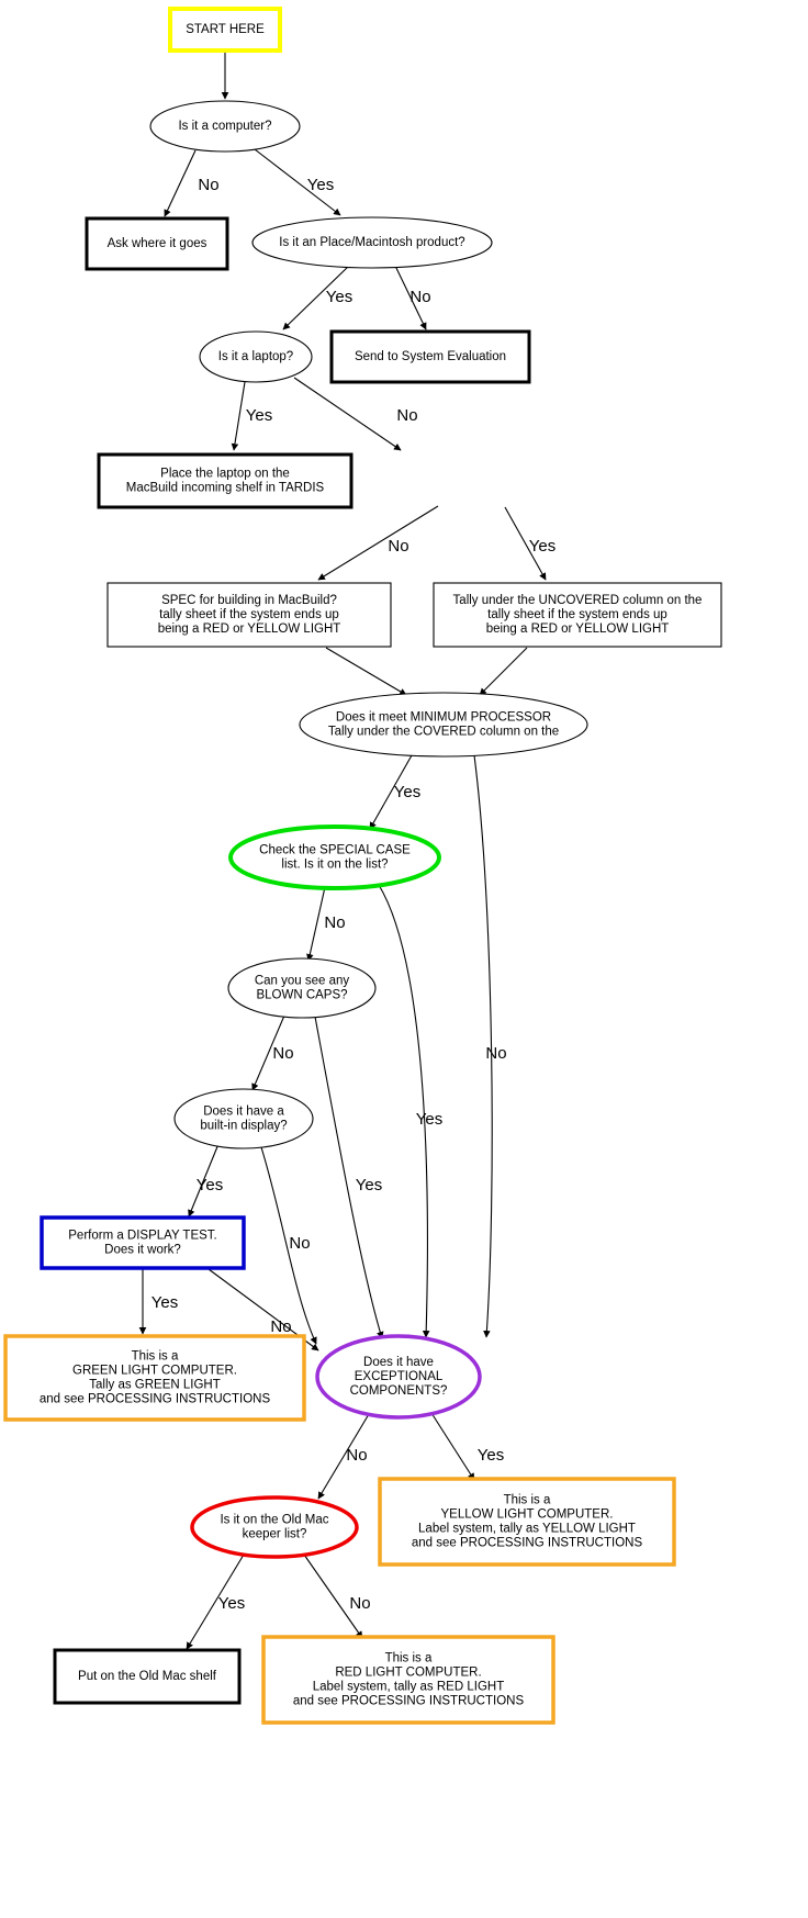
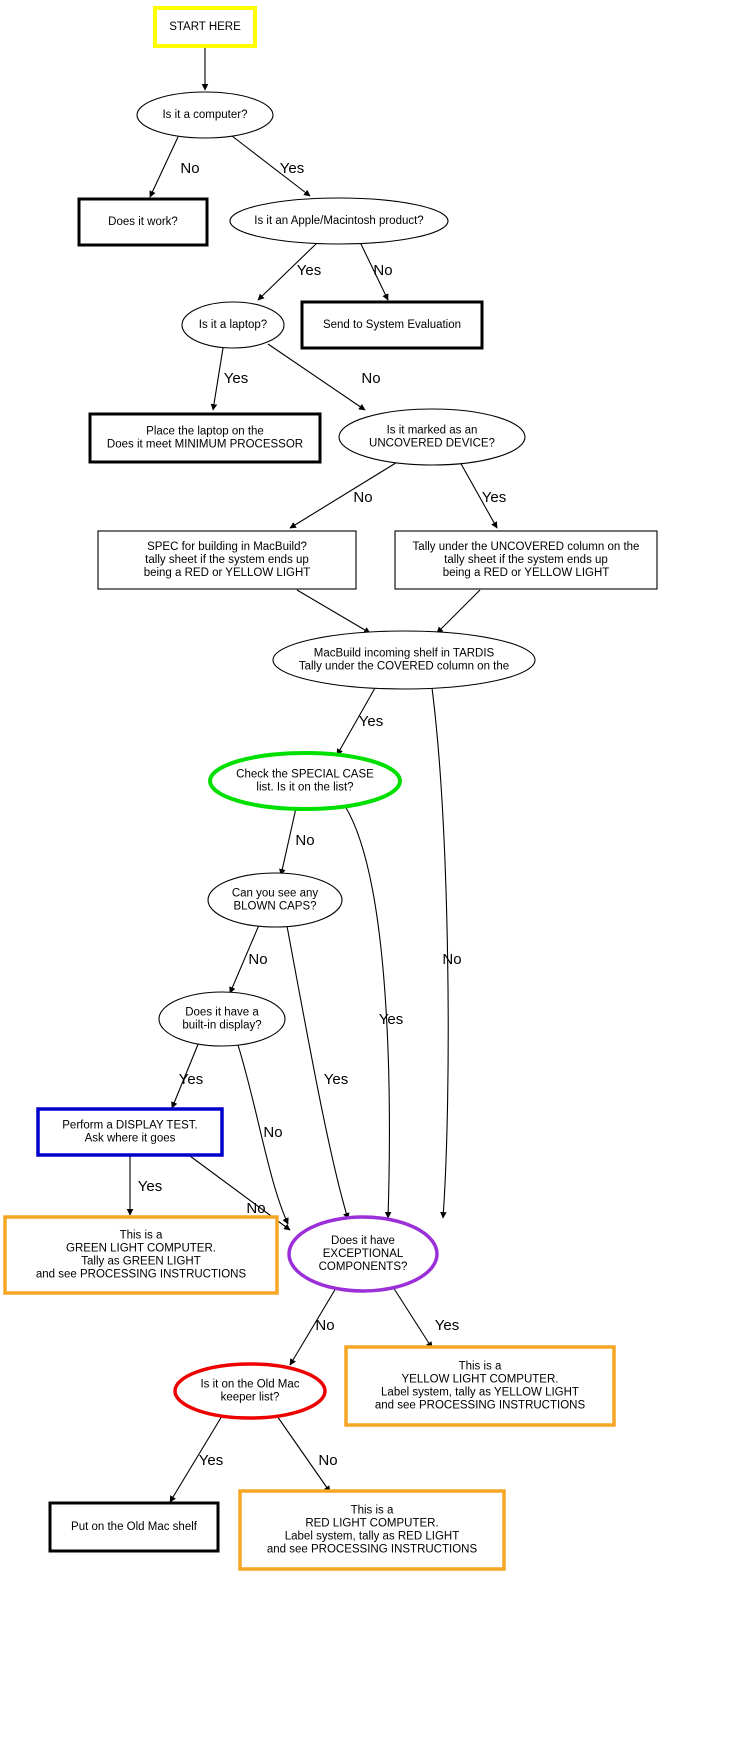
  No
  Yes
  Yes
  No
  Yes
  No
  No
  Yes
  Yes
  No
  No
  Yes
  No
  Yes
  Yes
  No
  Yes
  No
  No
  Yes
  Yes
  No
  START HERE
  Is it a computer?
- Ask where it goes
+ Does it work?
- Is it an Place/Macintosh product?
+ Is it an Apple/Macintosh product?
  Is it a laptop?
  Send to System Evaluation
  Place the laptop on the
- MacBuild incoming shelf in TARDIS
+ Does it meet MINIMUM PROCESSOR
+ Is it marked as an
+ UNCOVERED DEVICE?
  SPEC for building in MacBuild?
  tally sheet if the system ends up
  being a RED or YELLOW LIGHT
  Tally under the UNCOVERED column on the
  tally sheet if the system ends up
  being a RED or YELLOW LIGHT
- Does it meet MINIMUM PROCESSOR
+ MacBuild incoming shelf in TARDIS
  Tally under the COVERED column on the
  Check the SPECIAL CASE
  list. Is it on the list?
  Can you see any
  BLOWN CAPS?
  Does it have a
  built-in display?
  Perform a DISPLAY TEST.
- Does it work?
+ Ask where it goes
  This is a
  GREEN LIGHT COMPUTER.
  Tally as GREEN LIGHT
  and see PROCESSING INSTRUCTIONS
  Does it have
  EXCEPTIONAL
  COMPONENTS?
  This is a
  YELLOW LIGHT COMPUTER.
  Label system, tally as YELLOW LIGHT
  and see PROCESSING INSTRUCTIONS
  Is it on the Old Mac
  keeper list?
  Put on the Old Mac shelf
  This is a
  RED LIGHT COMPUTER.
  Label system, tally as RED LIGHT
  and see PROCESSING INSTRUCTIONS
